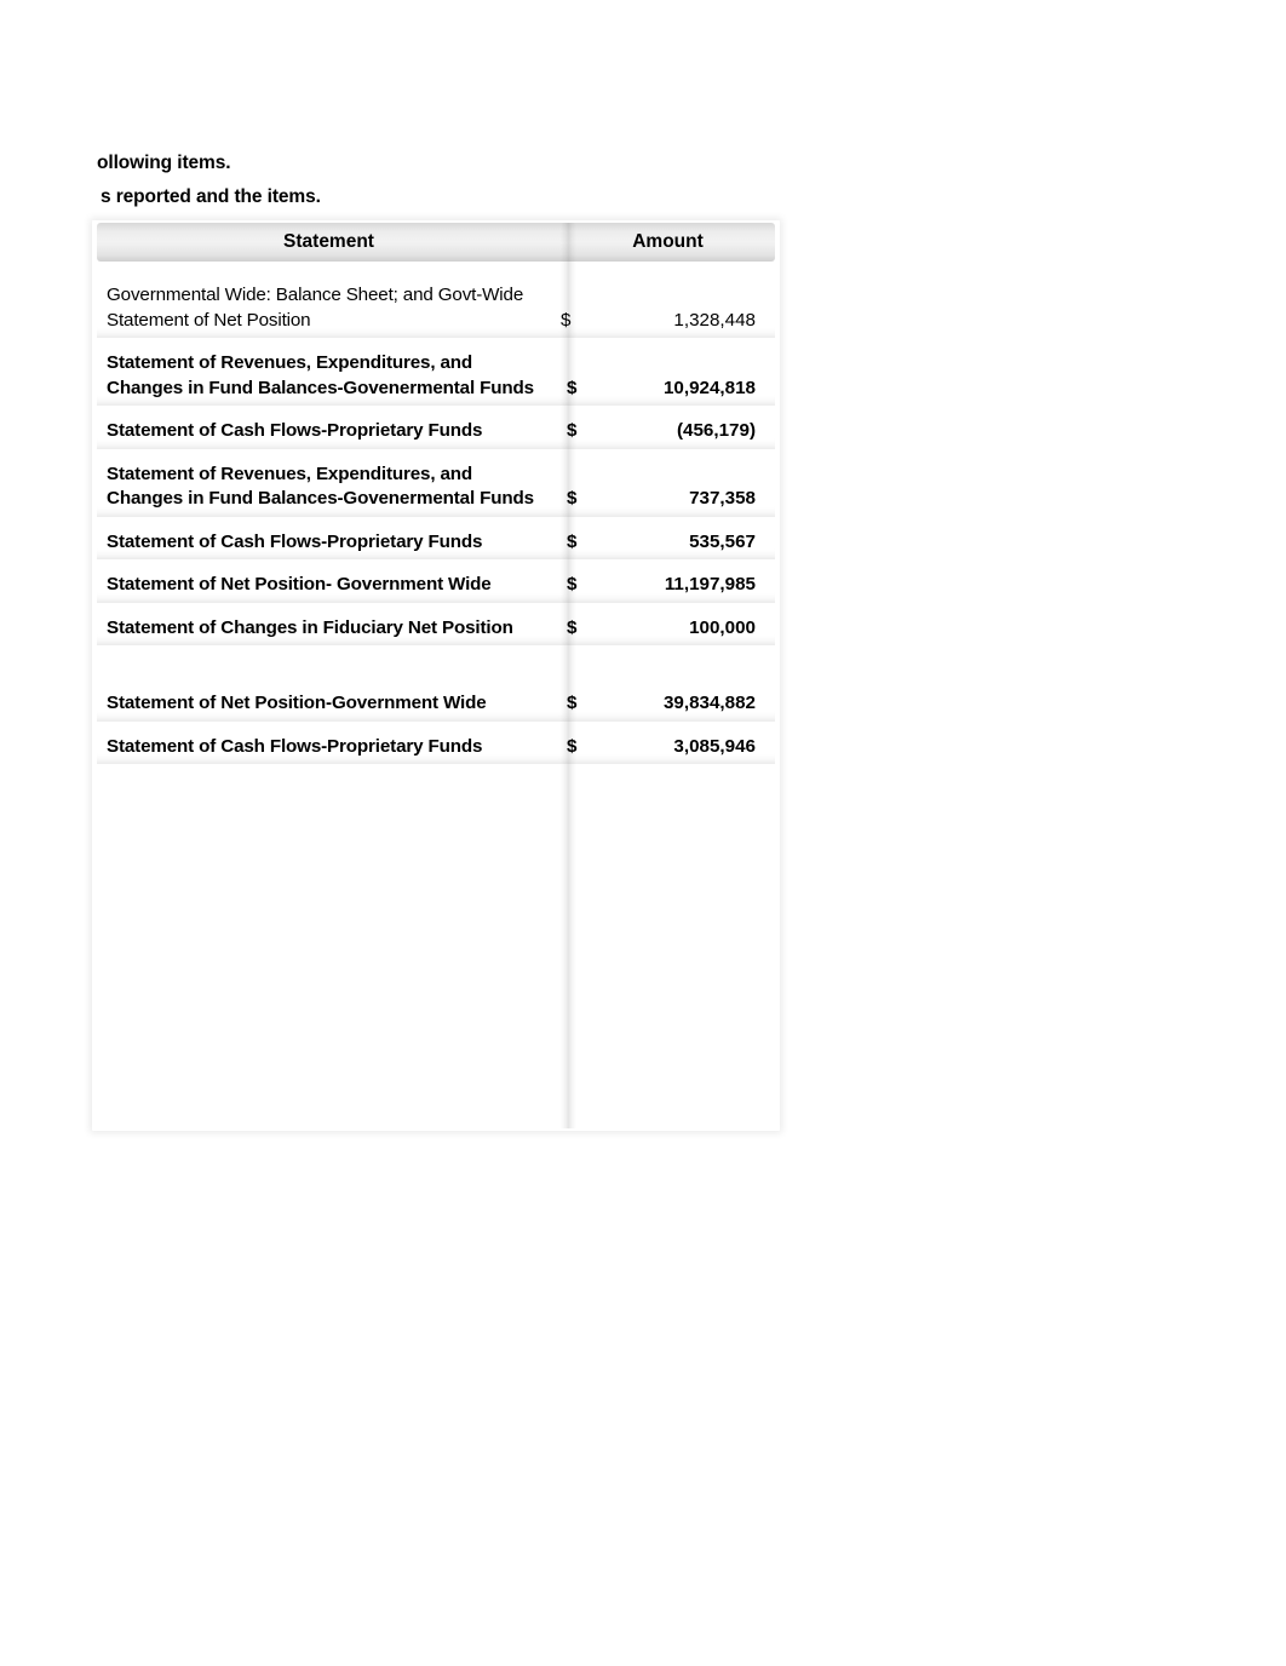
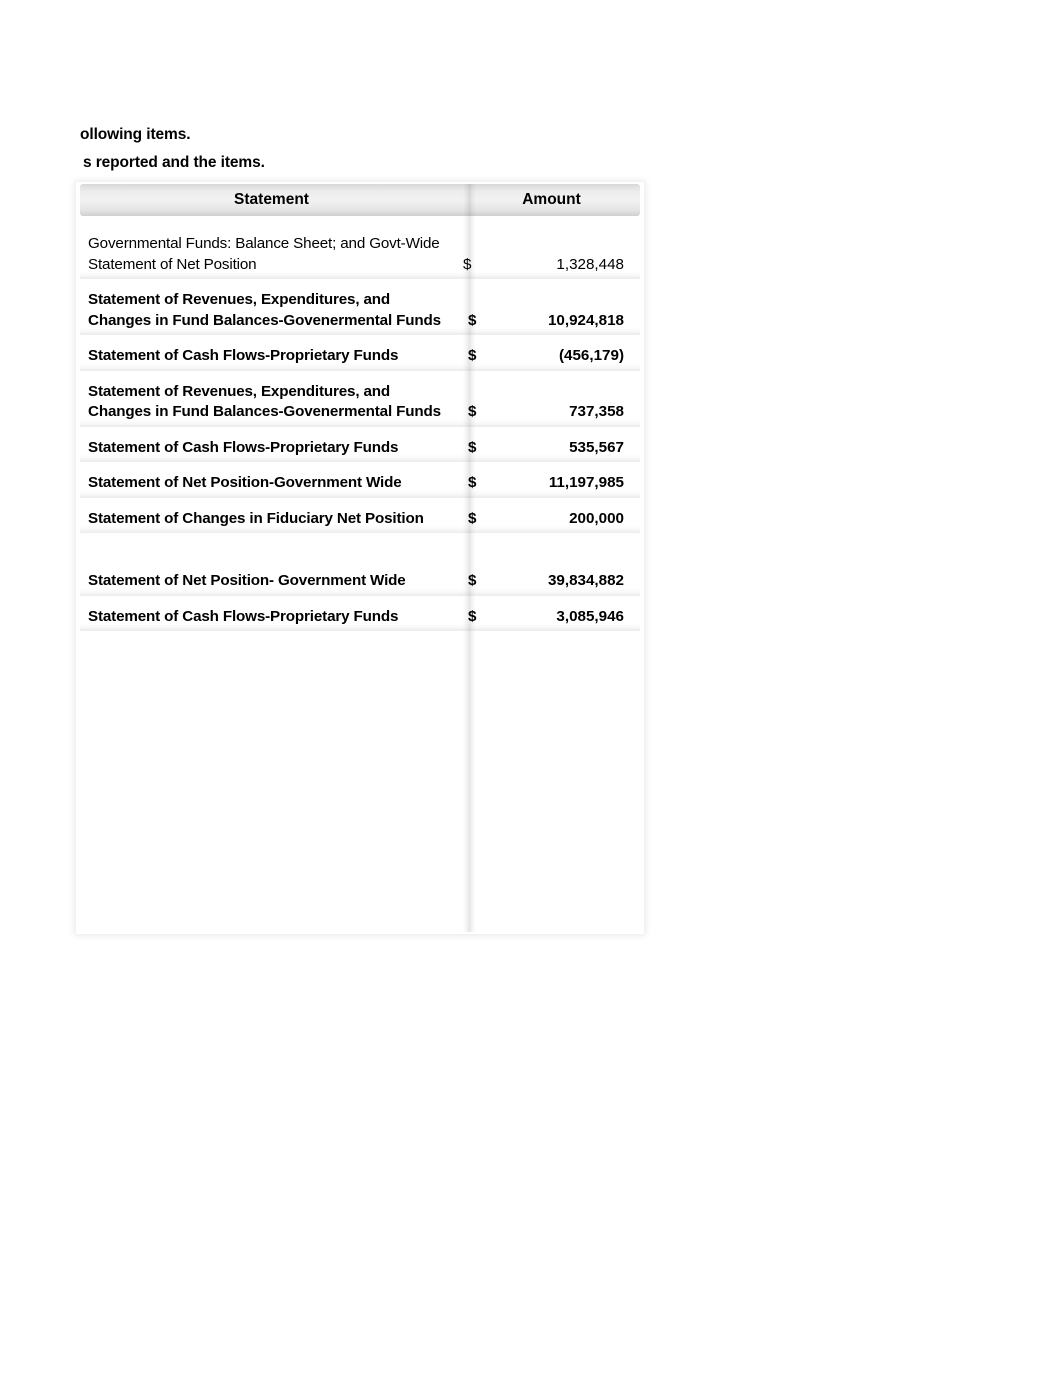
  ollowing items.
  s reported and the items.
  Statement	Amount
- Governmental Wide: Balance Sheet; and Govt-Wide Statement of Net Position	1,328,448
+ Governmental Funds: Balance Sheet; and Govt-Wide Statement of Net Position	1,328,448
  Statement of Revenues, Expenditures, and Changes in Fund Balances-Govenermental Funds	10,924,818
  Statement of Cash Flows-Proprietary Funds	(456,179)
  Statement of Revenues, Expenditures, and Changes in Fund Balances-Govenermental Funds	737,358
  Statement of Cash Flows-Proprietary Funds	535,567
- Statement of Net Position- Government Wide	11,197,985
+ Statement of Net Position-Government Wide	11,197,985
- Statement of Changes in Fiduciary Net Position	100,000
+ Statement of Changes in Fiduciary Net Position	200,000
- Statement of Net Position-Government Wide	39,834,882
+ Statement of Net Position- Government Wide	39,834,882
  Statement of Cash Flows-Proprietary Funds	3,085,946
